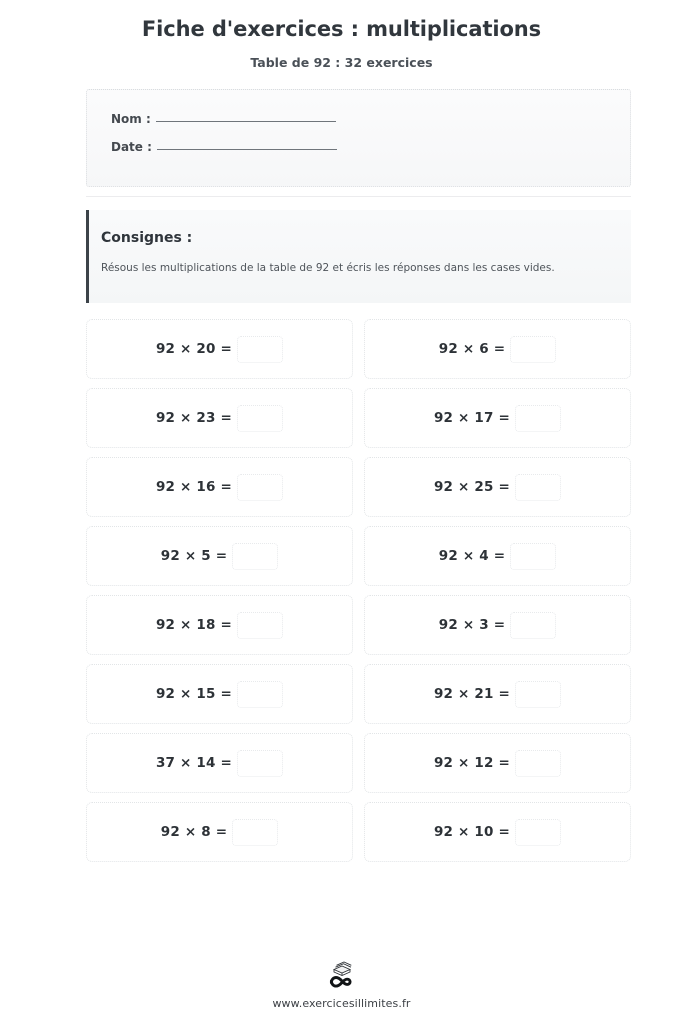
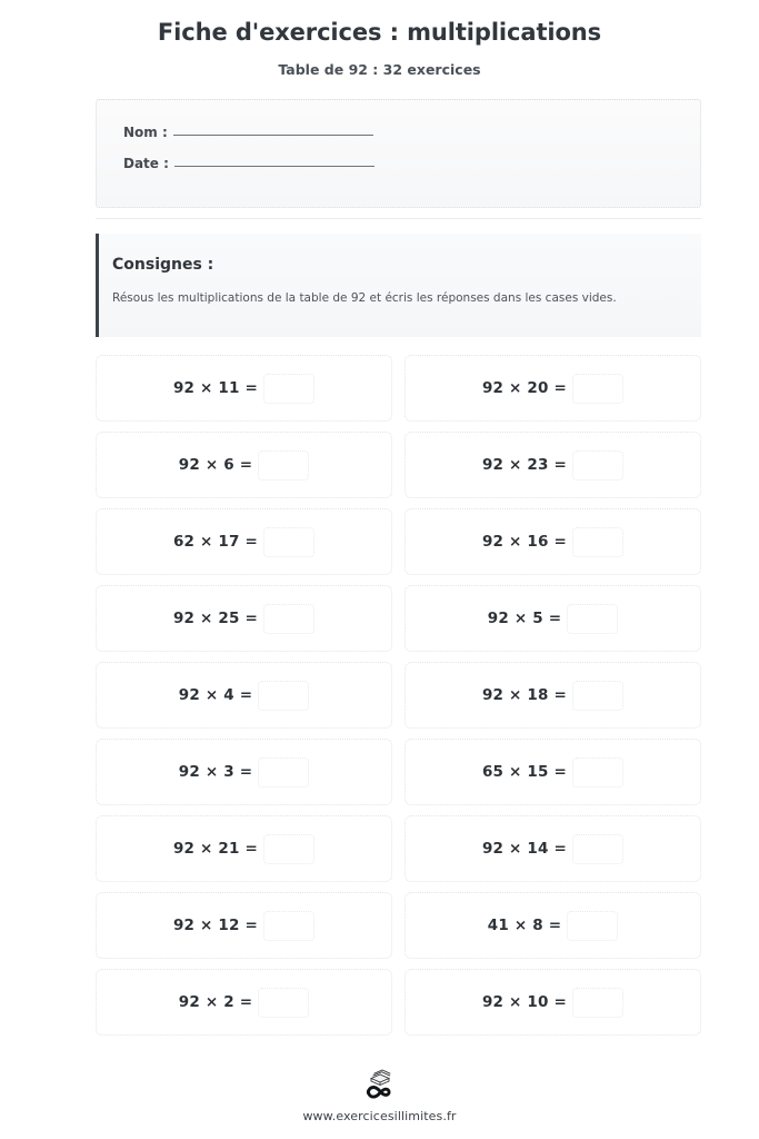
  Fiche d'exercices : multiplications
  Table de 92 : 32 exercices
  Nom :
  Date :
  Consignes :
  Résous les multiplications de la table de 92 et écris les réponses dans les cases vides.
+ 92 × 11 =
  92 × 20 =
  92 × 6 =
  92 × 23 =
- 92 × 17 =
+ 62 × 17 =
  92 × 16 =
  92 × 25 =
  92 × 5 =
  92 × 4 =
  92 × 18 =
  92 × 3 =
- 92 × 15 =
+ 65 × 15 =
  92 × 21 =
- 37 × 14 =
+ 92 × 14 =
  92 × 12 =
- 92 × 8 =
+ 41 × 8 =
+ 92 × 2 =
  92 × 10 =
  www.exercicesillimites.fr
